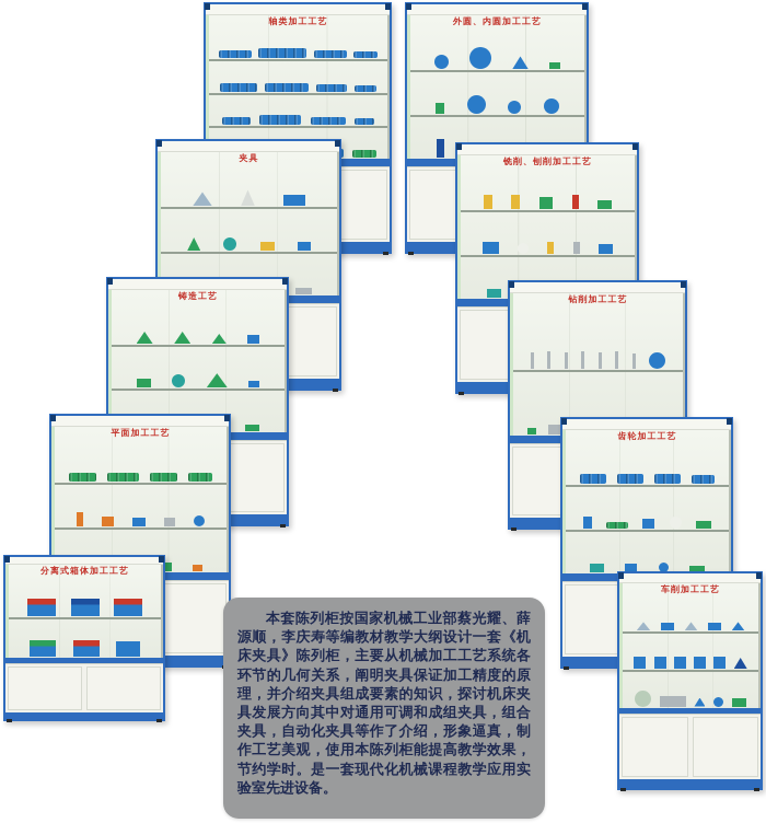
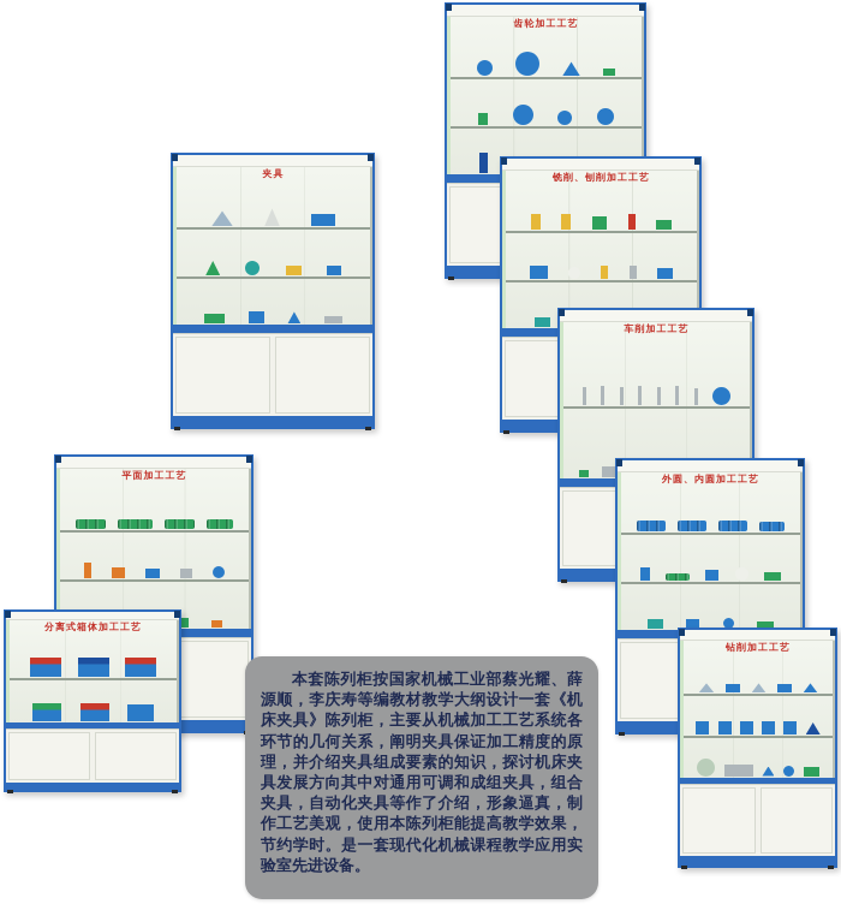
  本套陈列柜按国家机械工业部蔡光耀、薛源顺，李庆寿等编教材教学大纲设计一套《机床夹具》陈列柜，主要从机械加工工艺系统各环节的几何关系，阐明夹具保证加工精度的原理，并介绍夹具组成要素的知识，探讨机床夹具发展方向其中对通用可调和成组夹具，组合夹具，自动化夹具等作了介绍，形象逼真，制作工艺美观，使用本陈列柜能提高教学效果，节约学时。是一套现代化机械课程教学应用实验室先进设备。
- 轴类加工工艺
- 外圆、内圆加工工艺
+ 齿轮加工工艺
  夹具
  铣削、刨削加工工艺
- 铸造工艺
- 钻削加工工艺
+ 车削加工工艺
  平面加工工艺
- 齿轮加工工艺
+ 外圆、内圆加工工艺
  分离式箱体加工工艺
- 车削加工工艺
+ 钻削加工工艺
